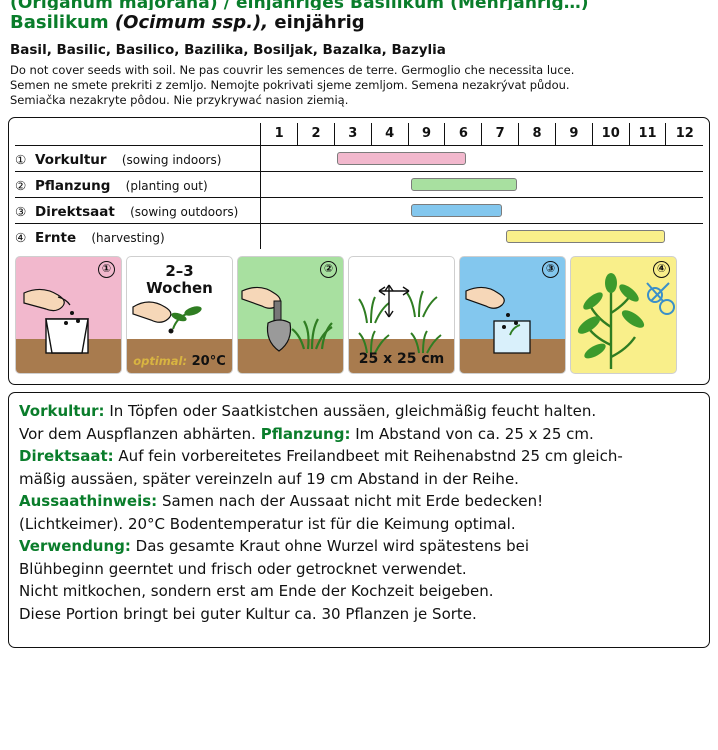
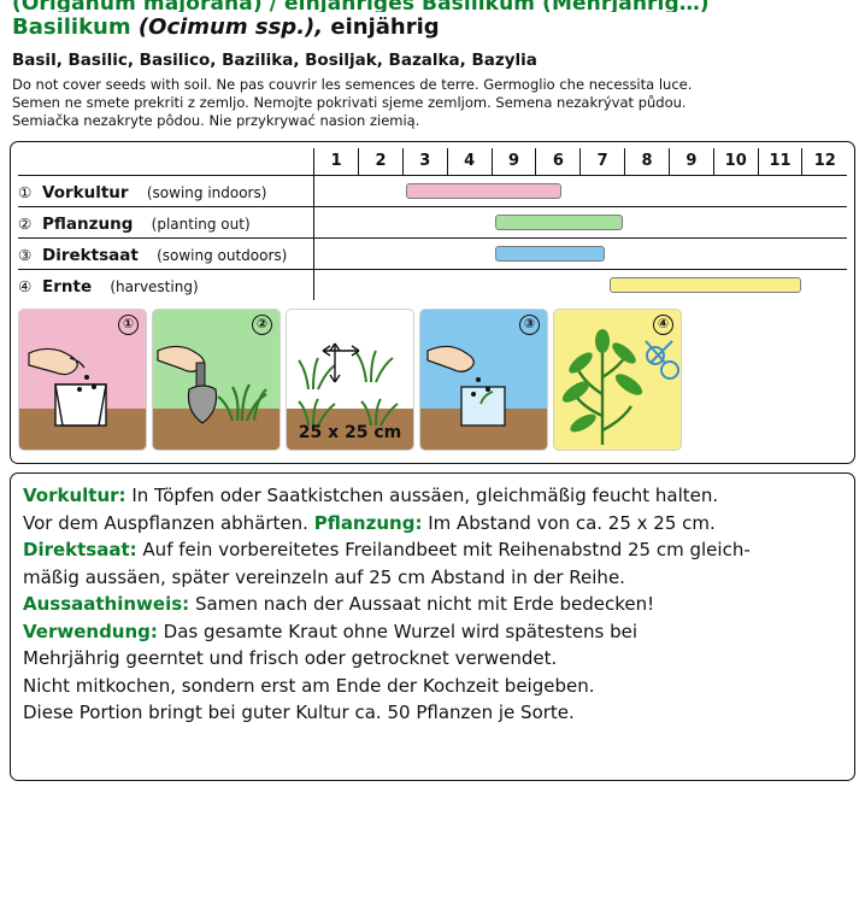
  (Origanum majorana) / einjähriges Basilikum (Mehrjährig…)
  Basilikum (Ocimum ssp.), einjährig
  Basil, Basilic, Basilico, Bazilika, Bosiljak, Bazalka, Bazylia
  Do not cover seeds with soil. Ne pas couvrir les semences de terre. Germoglio che necessita luce.
  Semen ne smete prekriti z zemljo. Nemojte pokrivati sjeme zemljom. Semena nezakrývat půdou.
  Semiačka nezakryte pôdou. Nie przykrywać nasion ziemią.
  	1	2	3	4	9	6	7	8	9	10	11	12
  ① Vorkultur (sowing indoors)
  ② Pflanzung (planting out)
  ③ Direktsaat (sowing outdoors)
  ④ Ernte (harvesting)
  ①
- 2–3
- Wochen
- optimal: 20°C
  ②
  25 x 25 cm
  ③
  ④
  Vorkultur: In Töpfen oder Saatkistchen aussäen, gleichmäßig feucht halten.
  Vor dem Auspflanzen abhärten. Pflanzung: Im Abstand von ca. 25 x 25 cm.
  Direktsaat: Auf fein vorbereitetes Freilandbeet mit Reihenabstnd 25 cm gleich-
- mäßig aussäen, später vereinzeln auf 19 cm Abstand in der Reihe.
+ mäßig aussäen, später vereinzeln auf 25 cm Abstand in der Reihe.
  Aussaathinweis: Samen nach der Aussaat nicht mit Erde bedecken!
- (Lichtkeimer). 20°C Bodentemperatur ist für die Keimung optimal.
  Verwendung: Das gesamte Kraut ohne Wurzel wird spätestens bei
- Blühbeginn geerntet und frisch oder getrocknet verwendet.
+ Mehrjährig geerntet und frisch oder getrocknet verwendet.
  Nicht mitkochen, sondern erst am Ende der Kochzeit beigeben.
- Diese Portion bringt bei guter Kultur ca. 30 Pflanzen je Sorte.
+ Diese Portion bringt bei guter Kultur ca. 50 Pflanzen je Sorte.
